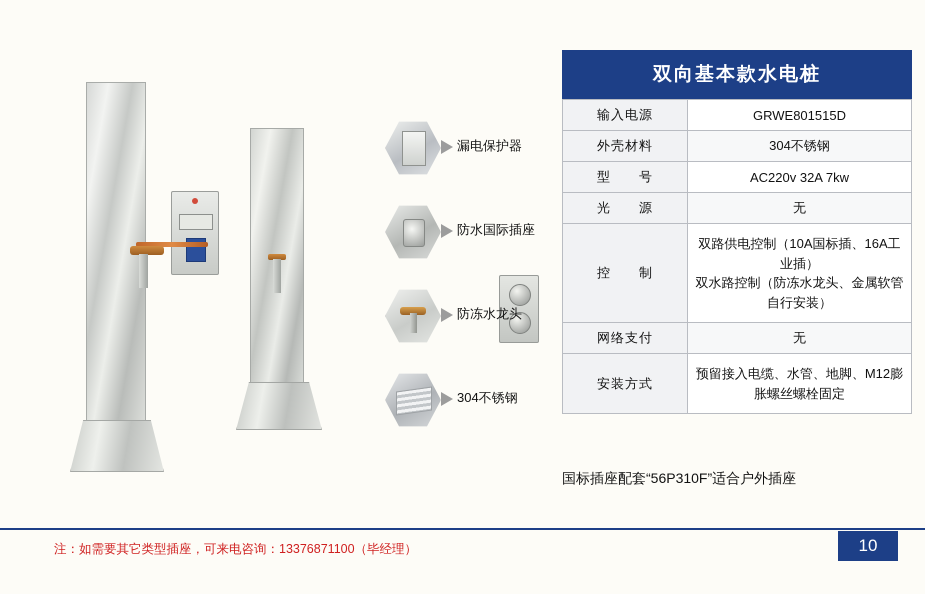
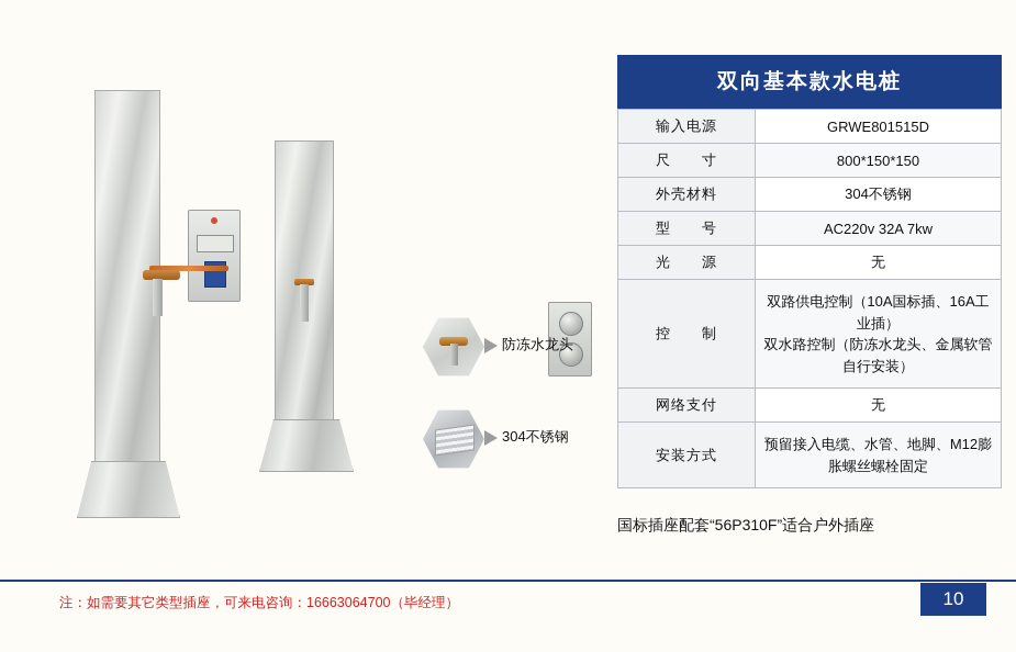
- 漏电保护器
- 防水国际插座
  防冻水龙头
  304不锈钢
  双向基本款水电桩
  输入电源	GRWE801515D
+ 尺 寸	800*150*150
  外壳材料	304不锈钢
  型 号	AC220v 32A 7kw
  光 源	无
  控 制	双路供电控制（10A国标插、16A工业插） 双水路控制（防冻水龙头、金属软管自行安装）
  网络支付	无
  安装方式	预留接入电缆、水管、地脚、M12膨胀螺丝螺栓固定
  国标插座配套“56P310F”适合户外插座
- 注：如需要其它类型插座，可来电咨询：13376871100（毕经理）
+ 注：如需要其它类型插座，可来电咨询：16663064700（毕经理）
  10
